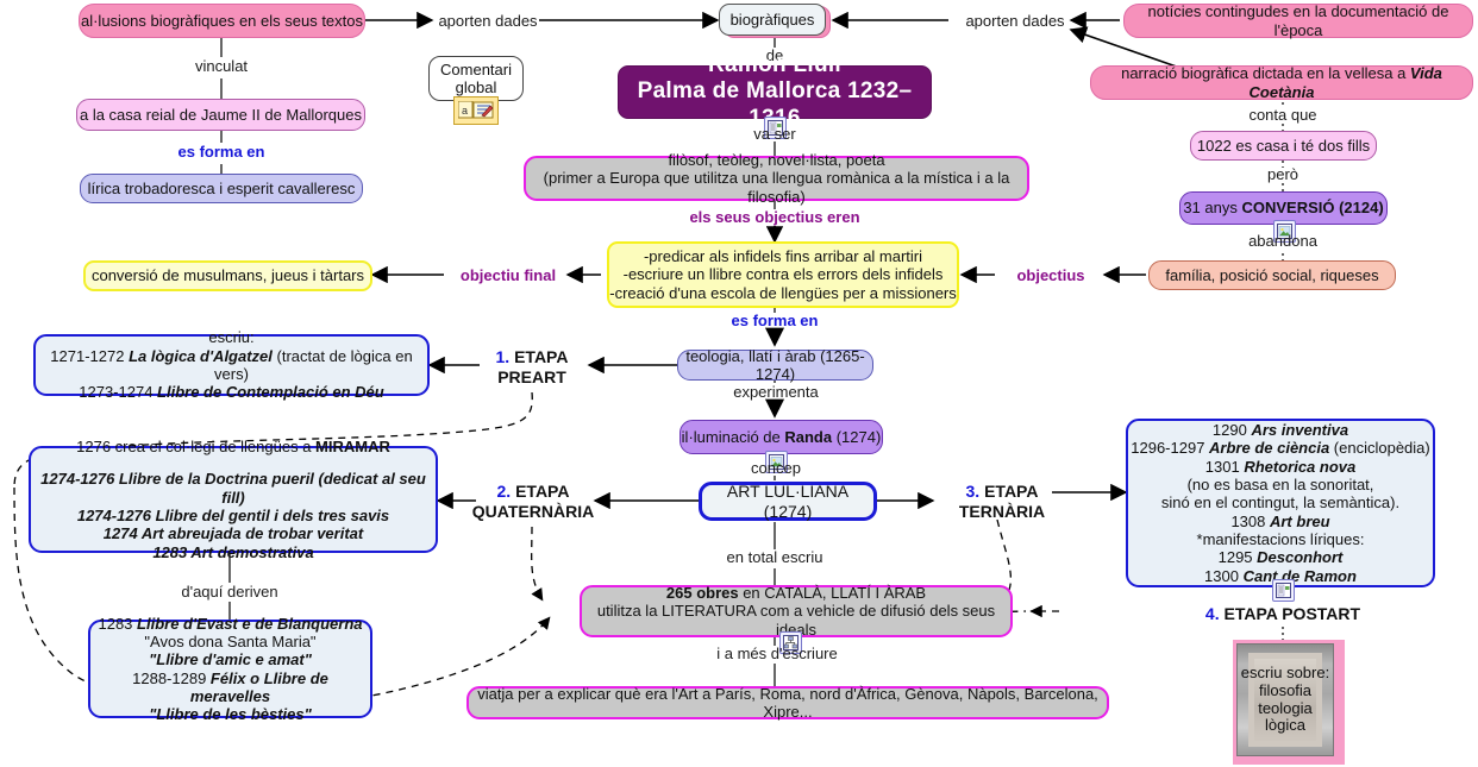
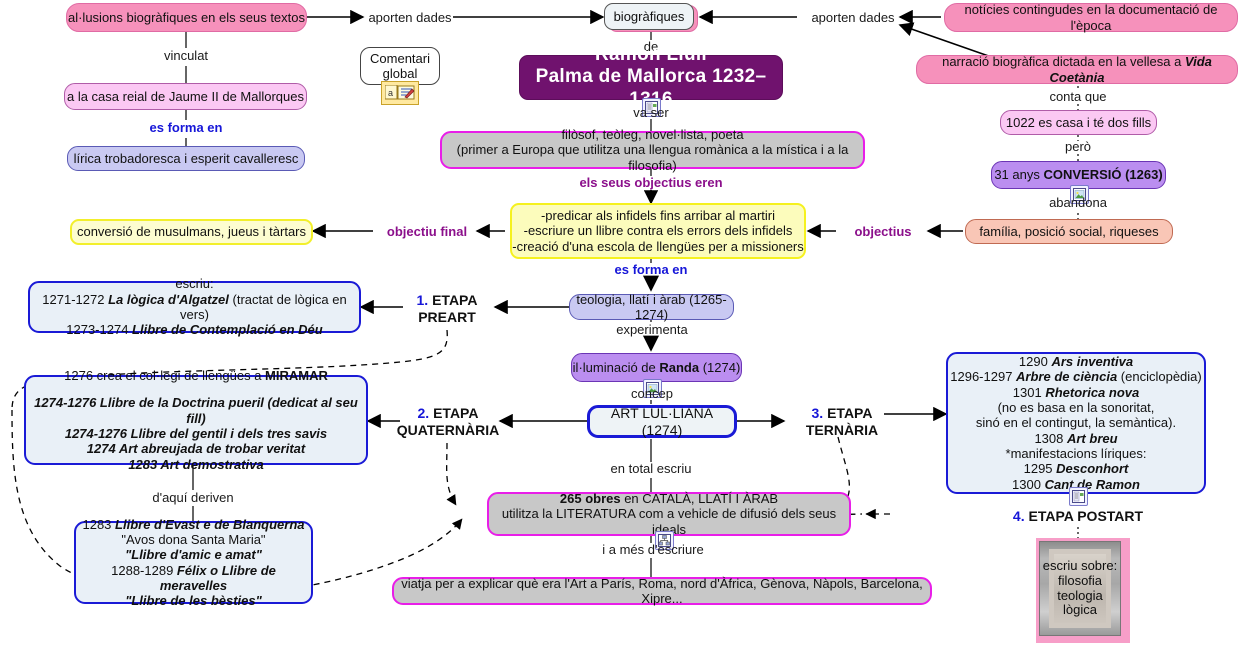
  al·lusions biogràfiques en els seus textos
  vinculat
  a la casa reial de Jaume II de Mallorques
  es forma en
  lírica trobadoresca i esperit cavalleresc
  aporten dades
  aporten dades
  Comentari global
  a
  biogràfiques
  de
  Ramon Llull
  Palma de Mallorca 1232–16
  va ser
  filòsof, teòleg, novel·lista, poeta
  (primer a Europa que utilitza una llengua romànica a la mística i a la filosofia)
  els seus objectius eren
  notícies contingudes en la documentació de l'època
  narració biogràfica dictada en la vellesa a Vida Coetània
  conta que
  1022 es casa i té dos fills
  però
- 31 anys CONVERSIÓ (2124)
+ 31 anys CONVERSIÓ (1263)
  abandona
  família, posició social, riqueses
  objectius
  objectiu final
  -predicar als infidels fins arribar al martiri
  -escriure un llibre contra els errors dels infidels
  -creació d'una escola de llengües per a missioners
  conversió de musulmans, jueus i tàrtars
  es forma en
  teologia, llatí i àrab (1265-1274)
  experimenta
  1. ETAPA
  PREART
  escriu:
  1271-1272 La lògica d'Algatzel (tractat de lògica en vers)
  1273-1274 Llibre de Contemplació en Déu
  il·luminació de Randa (1274)
  concep
  ART LUL·LIANA (1274)
  2. ETAPA
  QUATERNÀRIA
  1276 crea el col·legi de llengües a MIRAMAR
  1274-1276 Llibre de la Doctrina pueril (dedicat al seu fill)
  1274-1276 Llibre del gentil i dels tres savis
  1274 Art abreujada de trobar veritat
  1283 Art demostrativa
  d'aquí deriven
  1283 Llibre d'Evast e de Blanquerna
  "Avos dona Santa Maria"
  "Llibre d'amic e amat"
  1288-1289 Félix o Llibre de meravelles
  "Llibre de les bèsties"
  3. ETAPA
  TERNÀRIA
  1290 Ars inventiva
  1296-1297 Arbre de ciència (enciclopèdia)
  1301 Rhetorica nova
  (no es basa en la sonoritat,
  sinó en el contingut, la semàntica).
  1308 Art breu
  *manifestacions líriques:
  1295 Desconhort
  1300 Cant de Ramon
  4. ETAPA POSTART
  en total escriu
  265 obres en CATALÀ, LLATÍ I ÀRAB
  utilitza la LITERATURA com a vehicle de difusió dels seus ideals
  i a més d'escriure
  viatja per a explicar què era l'Art a París, Roma, nord d'Àfrica, Gènova, Nàpols, Barcelona, Xipre...
  escriu sobre:
  filosofia
  teologia
  lògica
